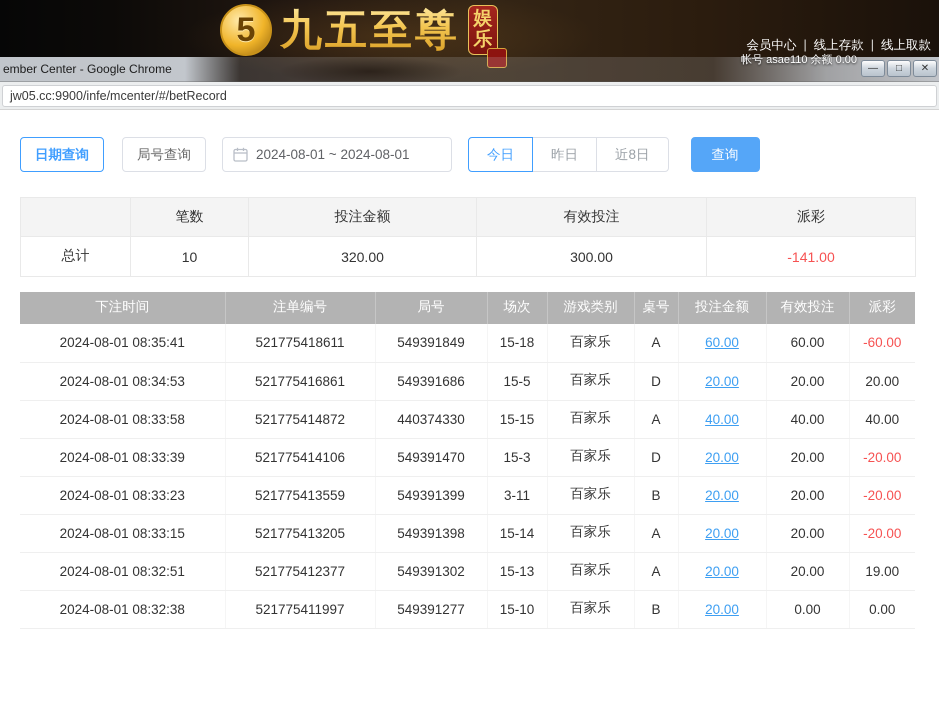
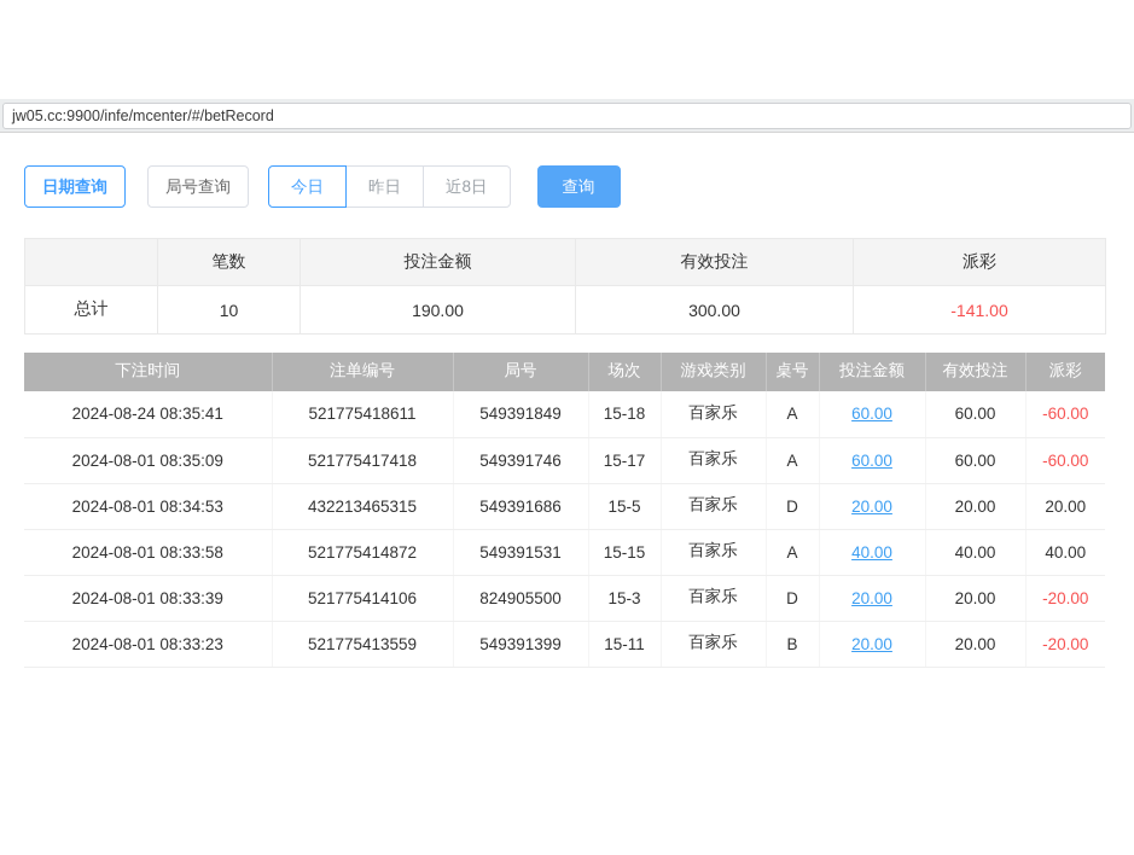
- 5
- 九五至尊
- 娱乐
- 会员中心 | 线上存款 | 线上取款
- ember Center - Google Chrome
- 帐号 asae110 余额 0.00
- —
- □
- ✕
  jw05.cc:9900/infe/mcenter/#/betRecord
  日期查询
  局号查询
- 2024-08-01 ~ 2024-08-01
  今日
  昨日
  近8日
  查询
  	笔数	投注金额	有效投注	派彩
- 总计	10	320.00	300.00	-141.00
+ 总计	10	190.00	300.00	-141.00
  下注时间	注单编号	局号	场次	游戏类别	桌号	投注金额	有效投注	派彩
- 2024-08-01 08:35:41	521775418611	549391849	15-18	百家乐	A	60.00	60.00	-60.00
+ 2024-08-24 08:35:41	521775418611	549391849	15-18	百家乐	A	60.00	60.00	-60.00
+ 2024-08-01 08:35:09	521775417418	549391746	15-17	百家乐	A	60.00	60.00	-60.00
- 2024-08-01 08:34:53	521775416861	549391686	15-5	百家乐	D	20.00	20.00	20.00
+ 2024-08-01 08:34:53	432213465315	549391686	15-5	百家乐	D	20.00	20.00	20.00
- 2024-08-01 08:33:58	521775414872	440374330	15-15	百家乐	A	40.00	40.00	40.00
+ 2024-08-01 08:33:58	521775414872	549391531	15-15	百家乐	A	40.00	40.00	40.00
- 2024-08-01 08:33:39	521775414106	549391470	15-3	百家乐	D	20.00	20.00	-20.00
+ 2024-08-01 08:33:39	521775414106	824905500	15-3	百家乐	D	20.00	20.00	-20.00
- 2024-08-01 08:33:23	521775413559	549391399	3-11	百家乐	B	20.00	20.00	-20.00
+ 2024-08-01 08:33:23	521775413559	549391399	15-11	百家乐	B	20.00	20.00	-20.00
- 2024-08-01 08:33:15	521775413205	549391398	15-14	百家乐	A	20.00	20.00	-20.00
- 2024-08-01 08:32:51	521775412377	549391302	15-13	百家乐	A	20.00	20.00	19.00
- 2024-08-01 08:32:38	521775411997	549391277	15-10	百家乐	B	20.00	0.00	0.00
